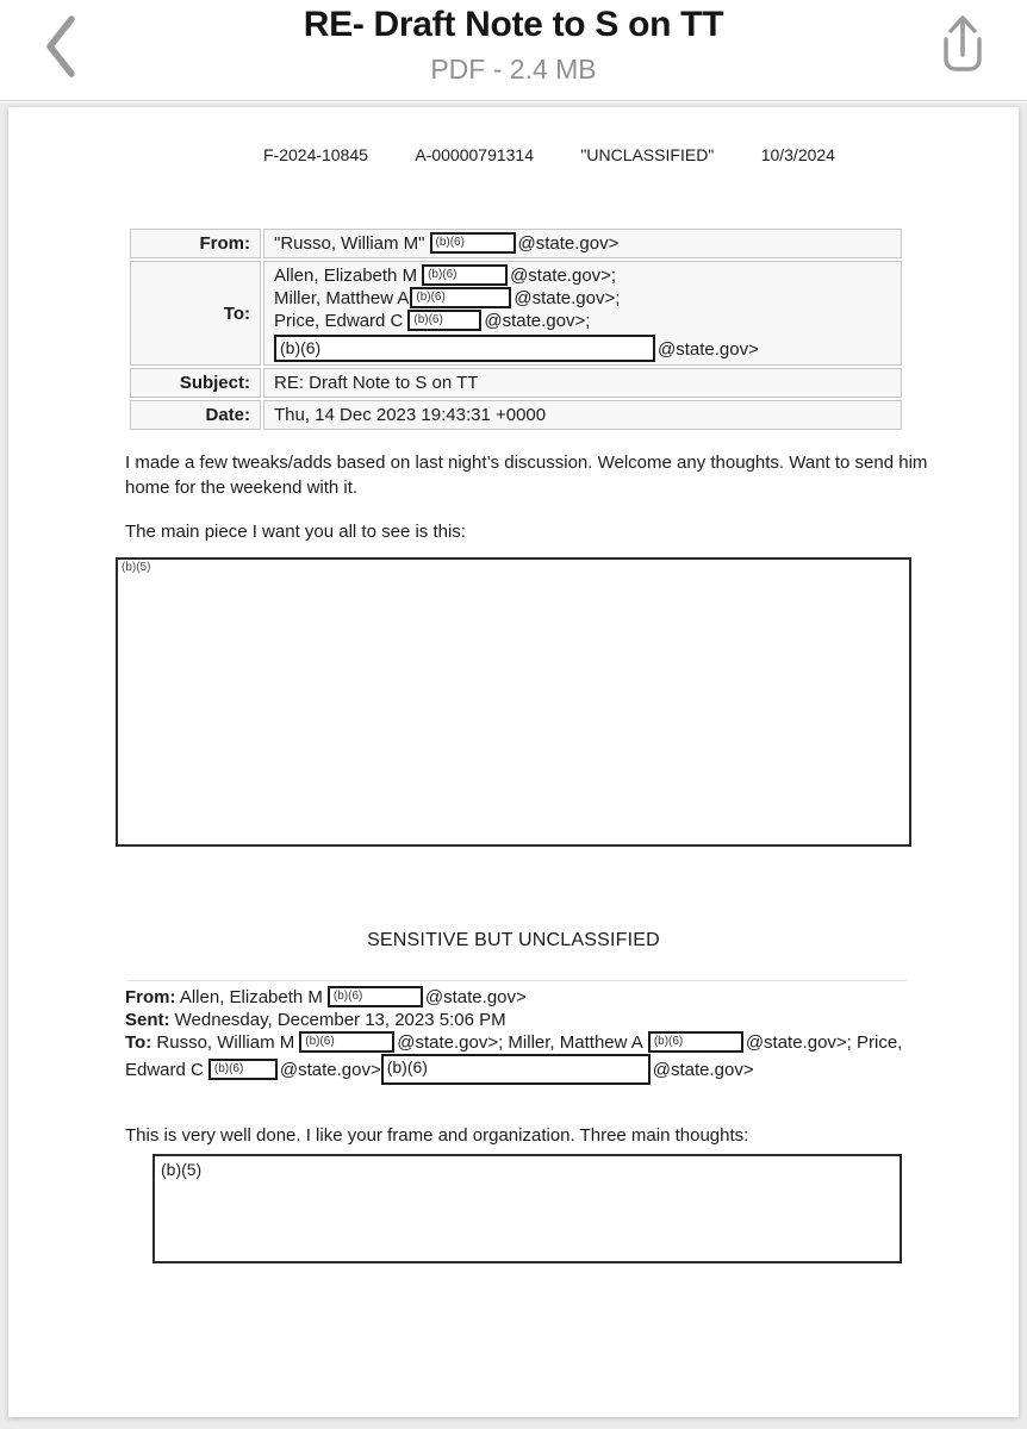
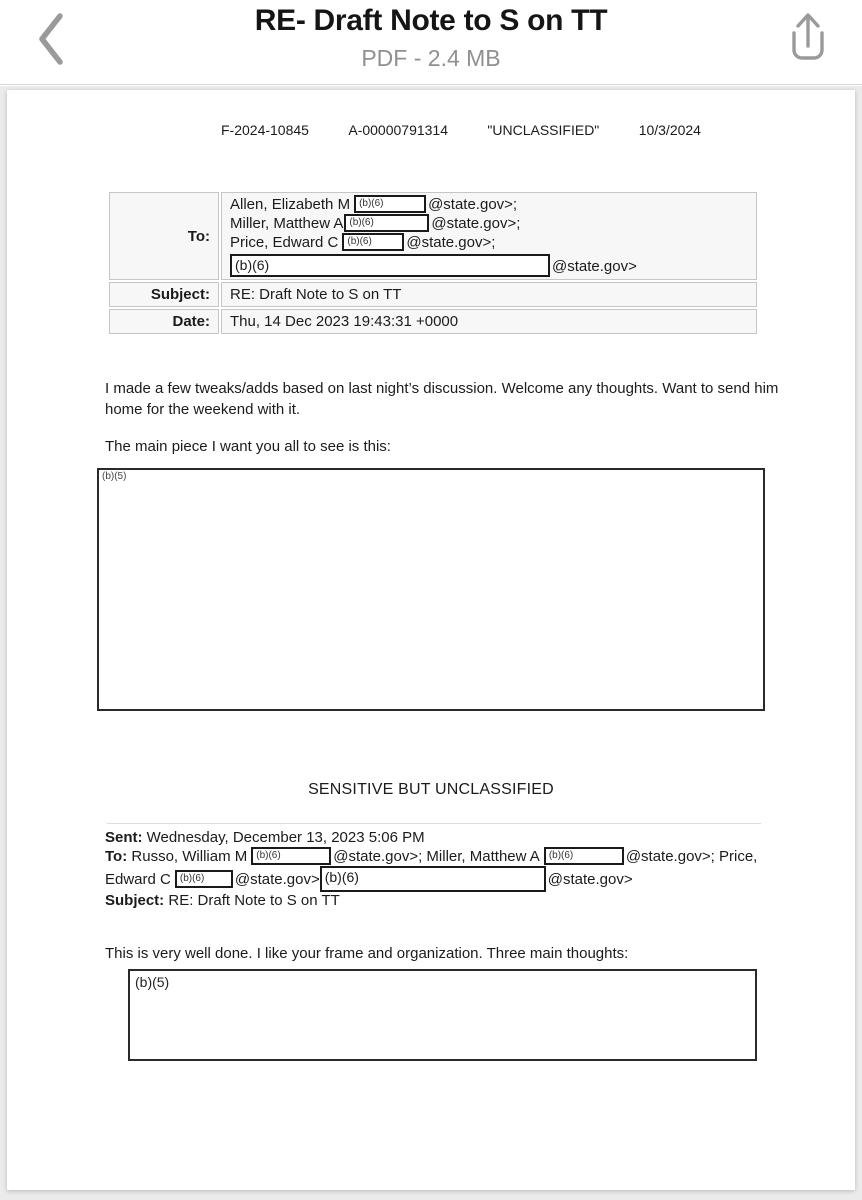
  RE- Draft Note to S on TT
  PDF - 2.4 MB
  F-2024-10845
  A-00000791314
  "UNCLASSIFIED"
  10/3/2024
- From:	"Russo, William M" (b)(6) @state.gov>
  To:	Allen, Elizabeth M (b)(6) @state.gov>; Miller, Matthew A (b)(6) @state.gov>; Price, Edward C (b)(6) @state.gov>; (b)(6) @state.gov>
  Subject:	RE: Draft Note to S on TT
  Date:	Thu, 14 Dec 2023 19:43:31 +0000
  I made a few tweaks/adds based on last night’s discussion. Welcome any thoughts. Want to send him
  home for the weekend with it.
  The main piece I want you all to see is this:
  (b)(5)
  SENSITIVE BUT UNCLASSIFIED
- From: Allen, Elizabeth M (b)(6) @state.gov>
  Sent: Wednesday, December 13, 2023 5:06 PM
  To: Russo, William M (b)(6) @state.gov>; Miller, Matthew A (b)(6) @state.gov>; Price,
  Edward C (b)(6) @state.gov> (b)(6) @state.gov>
+ Subject: RE: Draft Note to S on TT
  This is very well done. I like your frame and organization. Three main thoughts:
  (b)(5)
